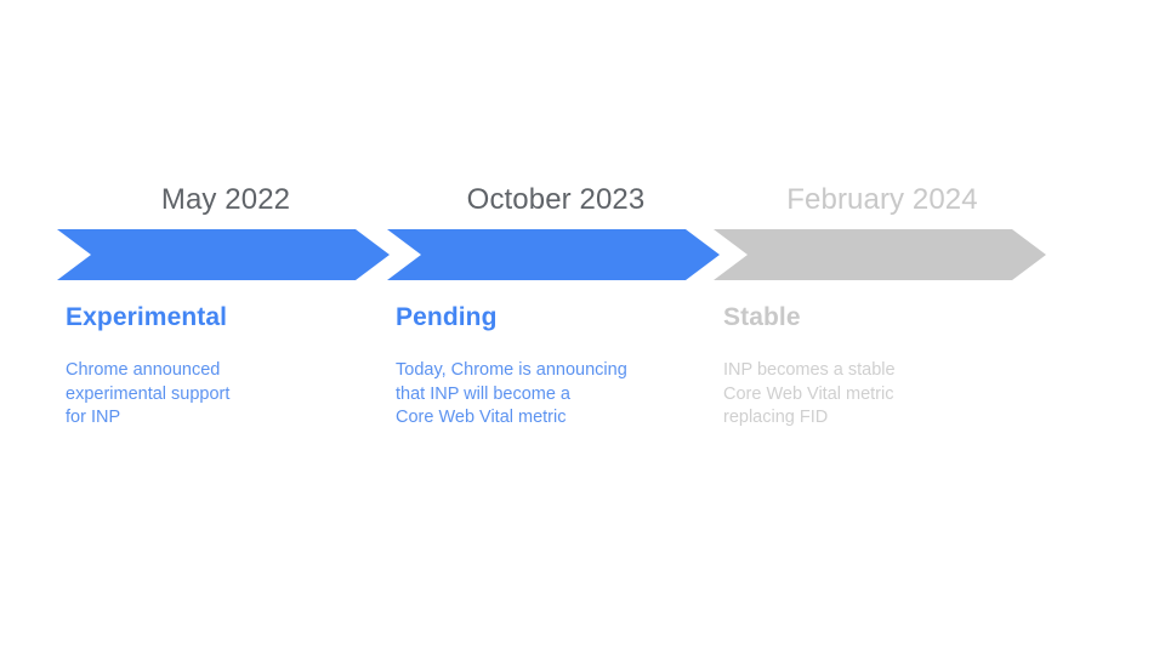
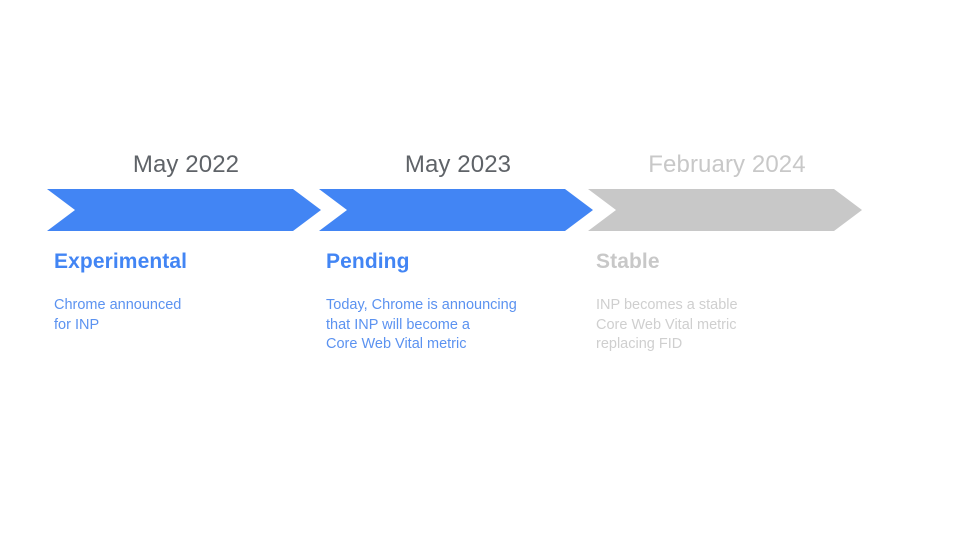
  May 2022
  Experimental
  Chrome announced
- experimental support
  for INP
- October 2023
+ May 2023
  Pending
  Today, Chrome is announcing
  that INP will become a
  Core Web Vital metric
  February 2024
  Stable
  INP becomes a stable
  Core Web Vital metric
  replacing FID
